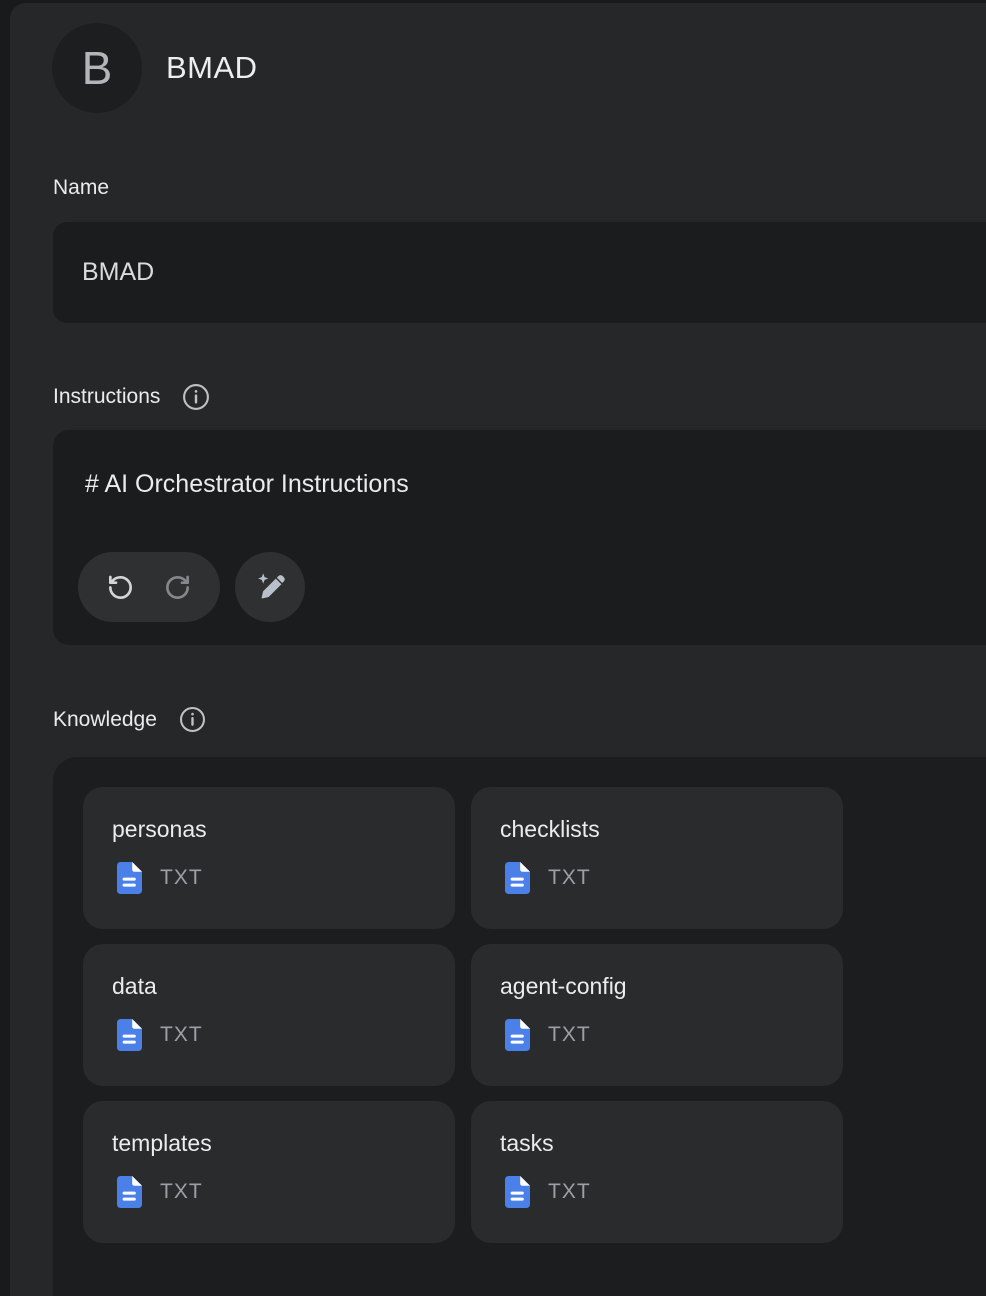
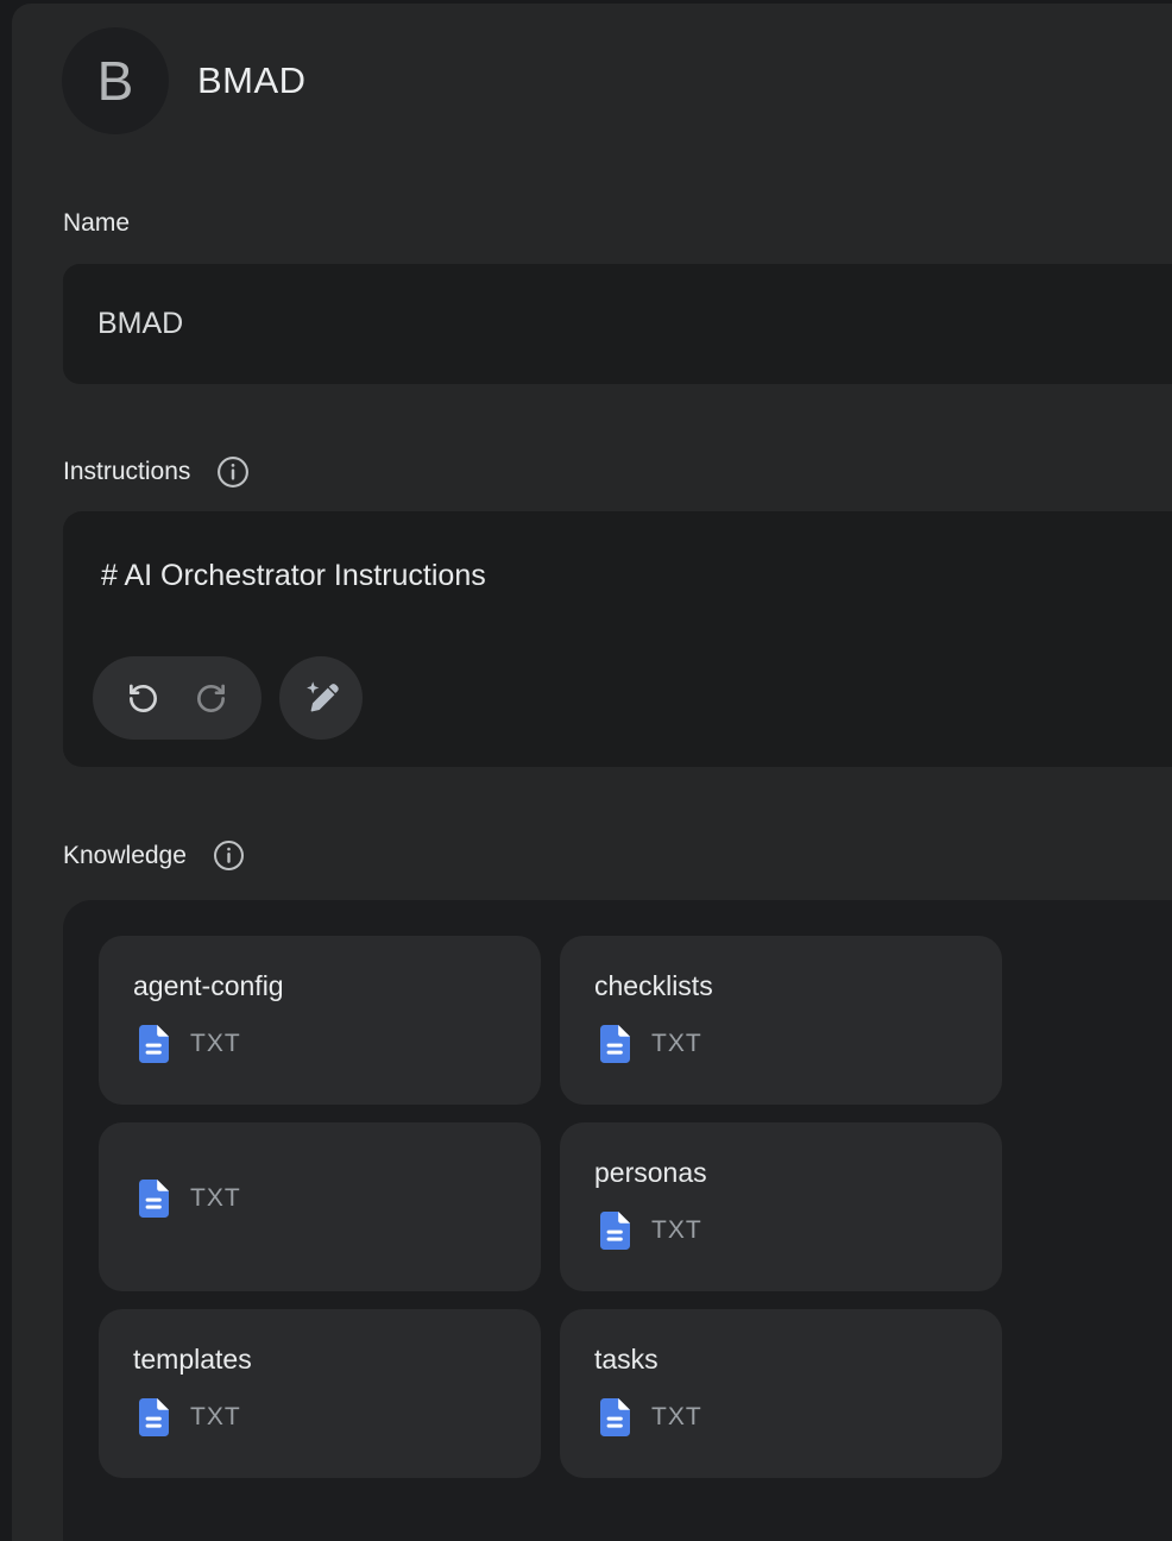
  B
  BMAD
  Name
  BMAD
  Instructions
  # AI Orchestrator Instructions
  Knowledge
- personas
+ agent-config
  TXT
  checklists
  TXT
- data
  TXT
- agent-config
+ personas
  TXT
  templates
  TXT
  tasks
  TXT
